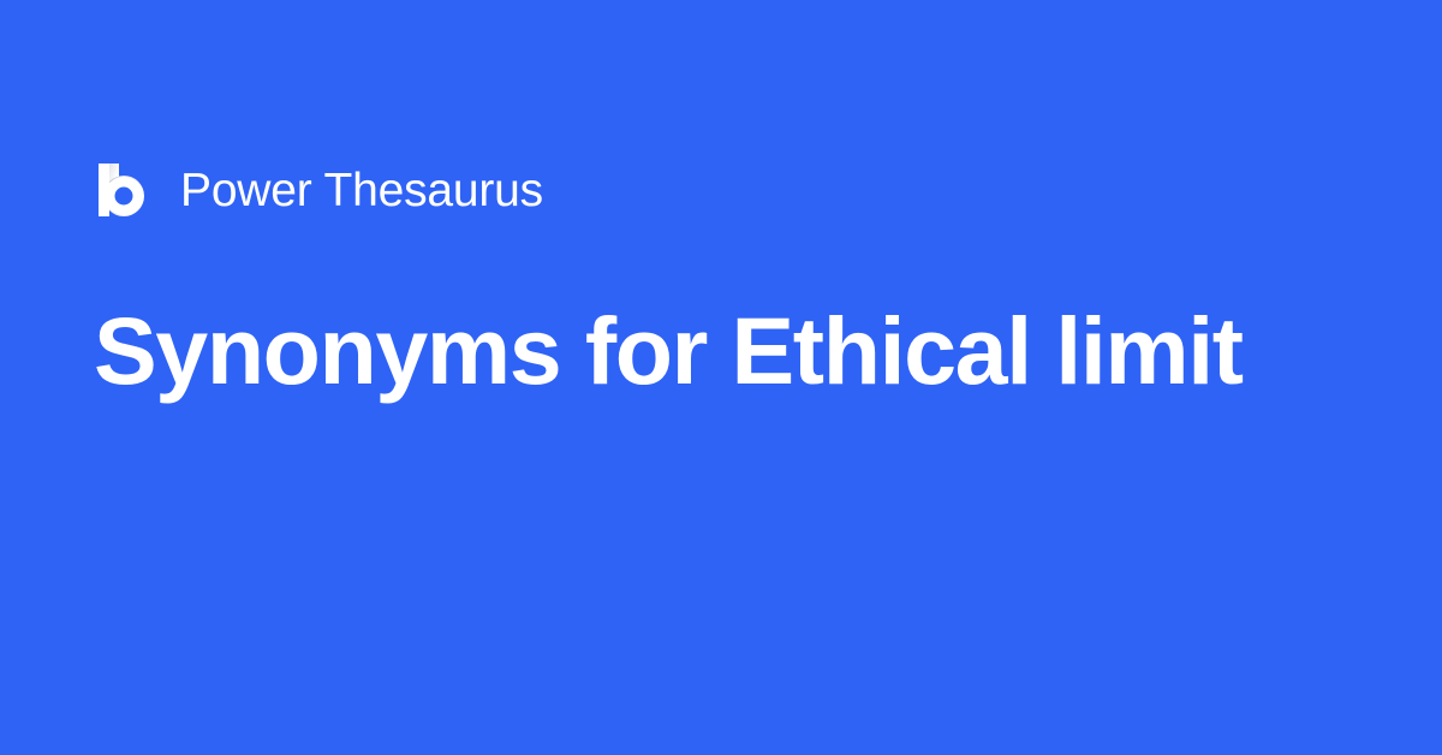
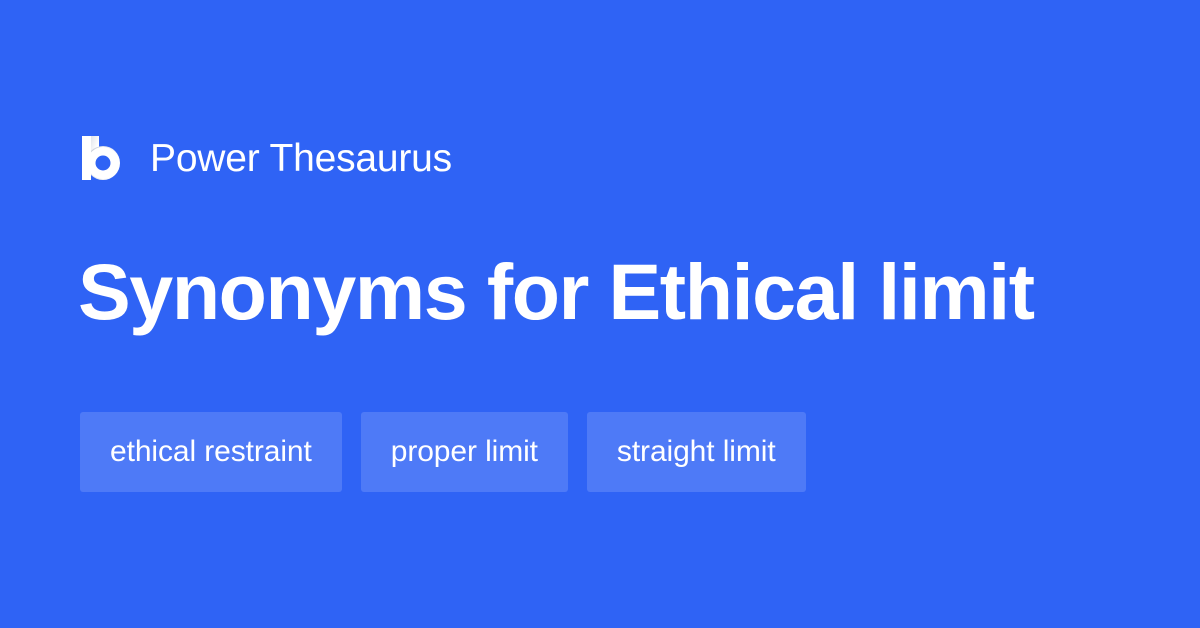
  Power Thesaurus
  Synonyms for Ethical limit
+ ethical restraint
+ proper limit
+ straight limit
